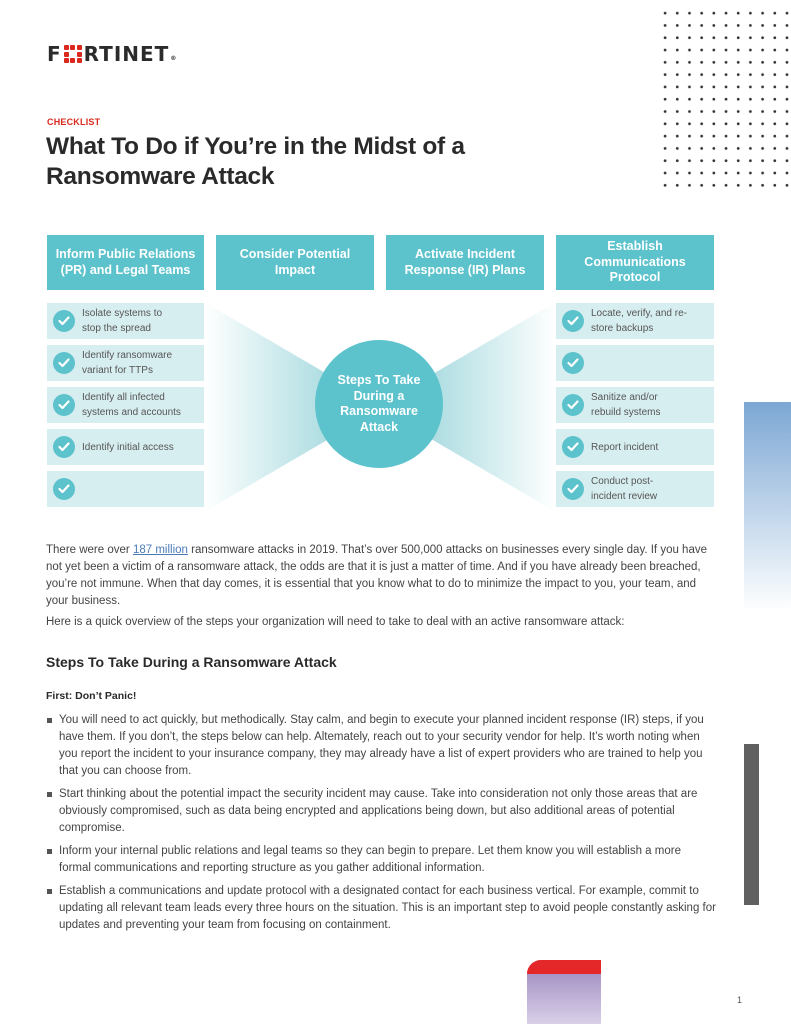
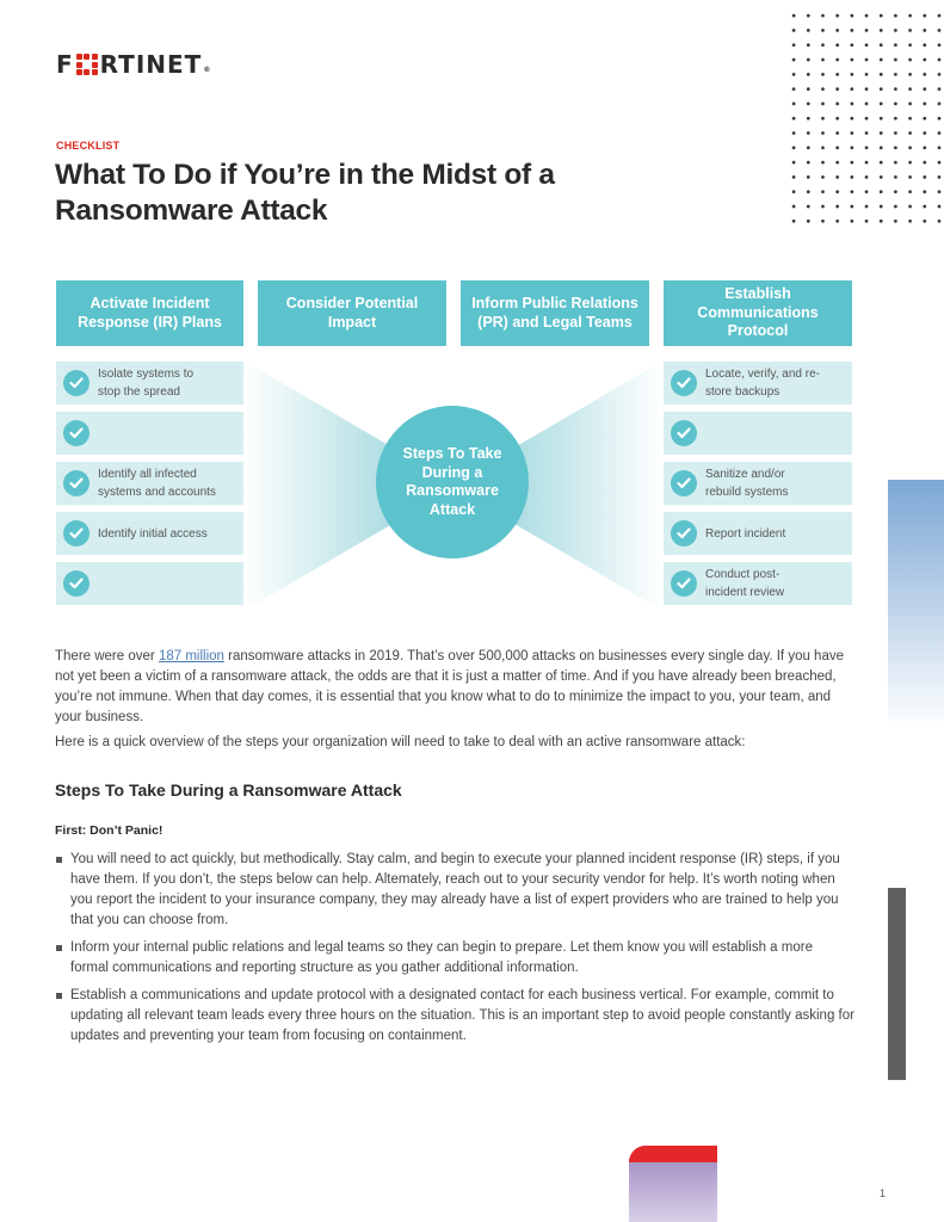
  F
  RTINET
  CHECKLIST
  What To Do if You’re in the Midst of a Ransomware Attack
- Inform Public Relations (PR) and Legal Teams
+ Activate Incident Response (IR) Plans
  Consider Potential Impact
- Activate Incident Response (IR) Plans
+ Inform Public Relations (PR) and Legal Teams
  Establish Communications Protocol
  Steps To Take During a Ransomware Attack
  Isolate systems to stop the spread
- Identify ransomware variant for TTPs
  Identify all infected systems and accounts
  Identify initial access
  Locate, verify, and re-store backups
  Sanitize and/or rebuild systems
  Report incident
  Conduct post-incident review
  There were over 187 million ransomware attacks in 2019. That’s over 500,000 attacks on businesses every single day. If you have not yet been a victim of a ransomware attack, the odds are that it is just a matter of time. And if you have already been breached, you’re not immune. When that day comes, it is essential that you know what to do to minimize the impact to you, your team, and your business.
  Here is a quick overview of the steps your organization will need to take to deal with an active ransomware attack:
  Steps To Take During a Ransomware Attack
  First: Don’t Panic!
  You will need to act quickly, but methodically. Stay calm, and begin to execute your planned incident response (IR) steps, if you have them. If you don’t, the steps below can help. Altemately, reach out to your security vendor for help. It’s worth noting when you report the incident to your insurance company, they may already have a list of expert providers who are trained to help you that you can choose from.
- Start thinking about the potential impact the security incident may cause. Take into consideration not only those areas that are obviously compromised, such as data being encrypted and applications being down, but also additional areas of potential compromise.
  Inform your internal public relations and legal teams so they can begin to prepare. Let them know you will establish a more formal communications and reporting structure as you gather additional information.
  Establish a communications and update protocol with a designated contact for each business vertical. For example, commit to updating all relevant team leads every three hours on the situation. This is an important step to avoid people constantly asking for updates and preventing your team from focusing on containment.
  1
